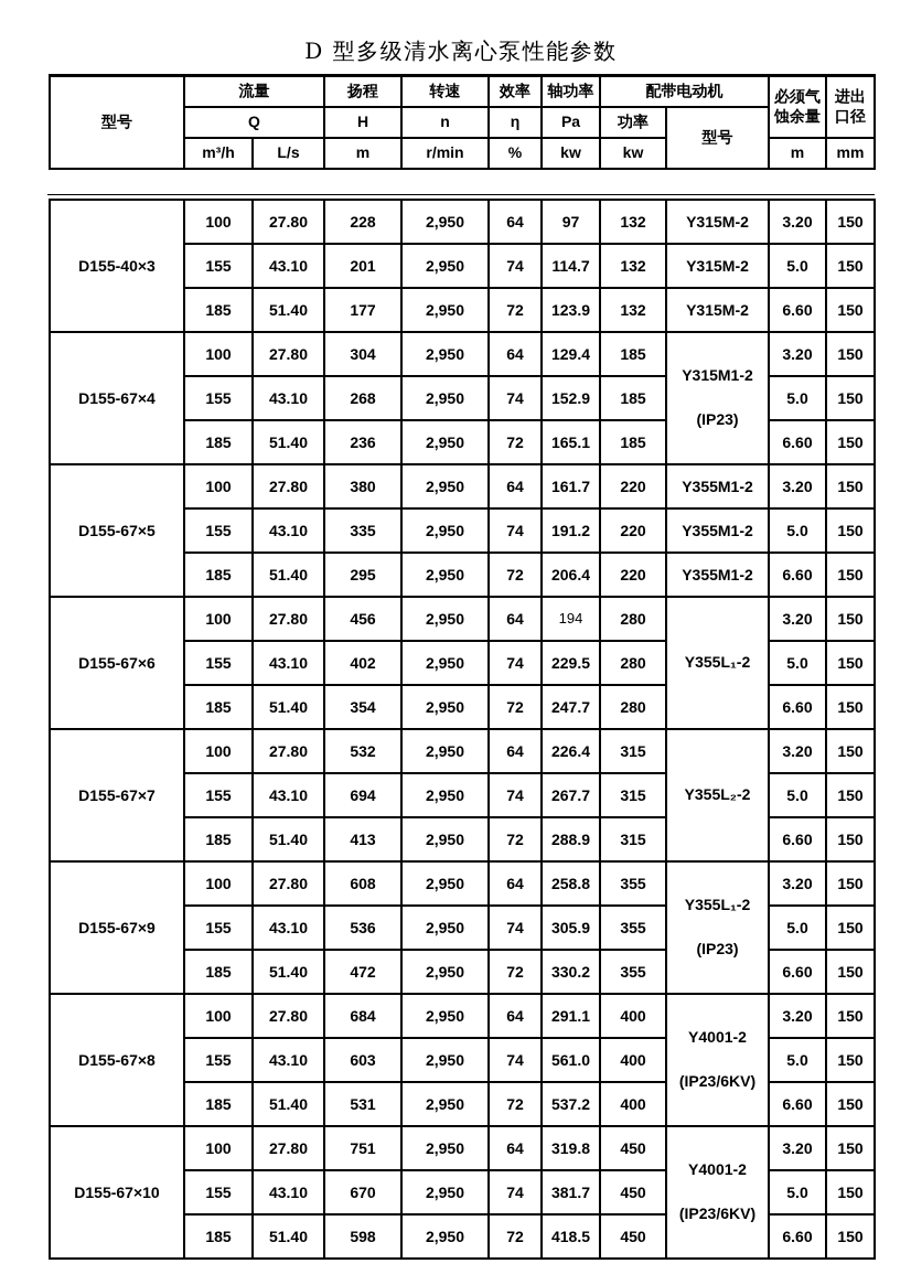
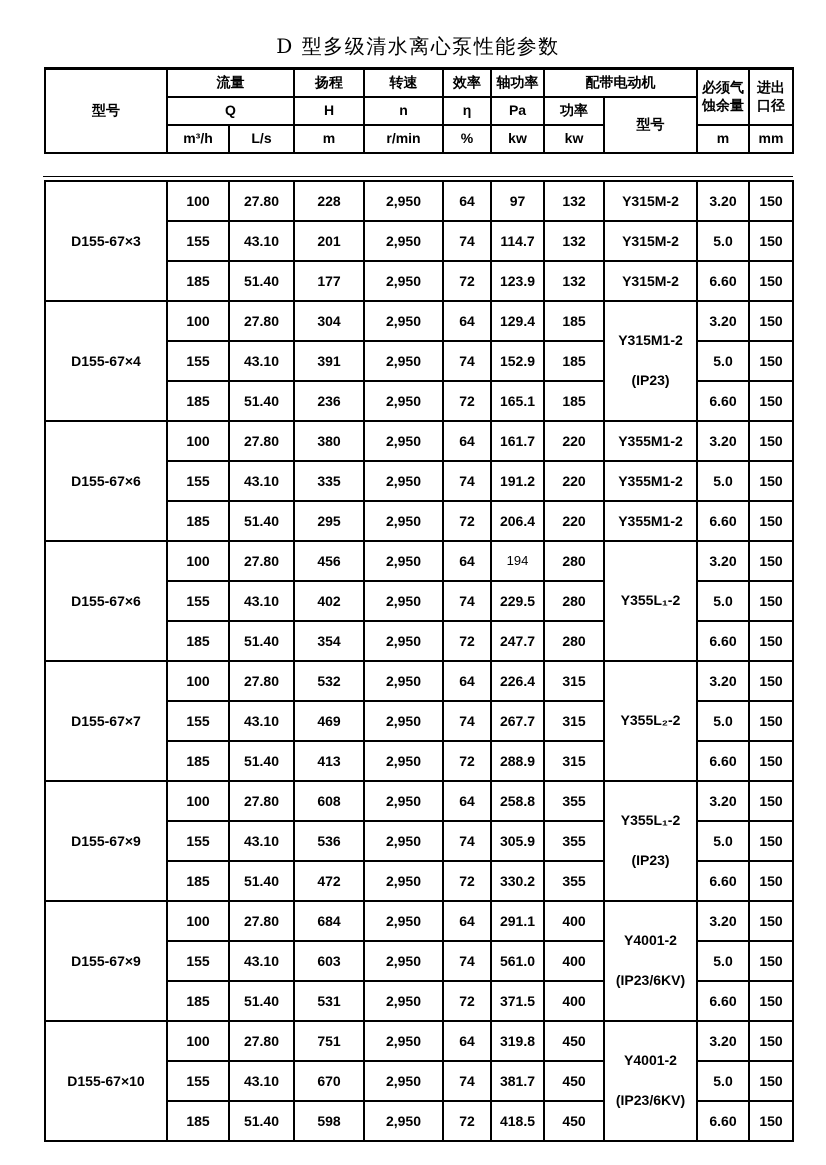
  D 型多级清水离心泵性能参数
  型号	流量	扬程	转速	效率	轴功率	配带电动机	必须气 蚀余量	进出 口径
  Q	H	n	η	Pa	功率	型号
  m³/h	L/s	m	r/min	%	kw	kw	m	mm
- D155-40×3	100	27.80	228	2,950	64	97	132	Y315M-2	3.20	150
+ D155-67×3	100	27.80	228	2,950	64	97	132	Y315M-2	3.20	150
  155	43.10	201	2,950	74	114.7	132	Y315M-2	5.0	150
  185	51.40	177	2,950	72	123.9	132	Y315M-2	6.60	150
  D155-67×4	100	27.80	304	2,950	64	129.4	185	Y315M1-2(IP23)	3.20	150
- 155	43.10	268	2,950	74	152.9	185	5.0	150
+ 155	43.10	391	2,950	74	152.9	185	5.0	150
  185	51.40	236	2,950	72	165.1	185	6.60	150
- D155-67×5	100	27.80	380	2,950	64	161.7	220	Y355M1-2	3.20	150
+ D155-67×6	100	27.80	380	2,950	64	161.7	220	Y355M1-2	3.20	150
  155	43.10	335	2,950	74	191.2	220	Y355M1-2	5.0	150
  185	51.40	295	2,950	72	206.4	220	Y355M1-2	6.60	150
  D155-67×6	100	27.80	456	2,950	64	194	280	Y355L₁-2	3.20	150
  155	43.10	402	2,950	74	229.5	280	5.0	150
  185	51.40	354	2,950	72	247.7	280	6.60	150
  D155-67×7	100	27.80	532	2,950	64	226.4	315	Y355L₂-2	3.20	150
- 155	43.10	694	2,950	74	267.7	315	5.0	150
+ 155	43.10	469	2,950	74	267.7	315	5.0	150
  185	51.40	413	2,950	72	288.9	315	6.60	150
  D155-67×9	100	27.80	608	2,950	64	258.8	355	Y355L₁-2(IP23)	3.20	150
  155	43.10	536	2,950	74	305.9	355	5.0	150
  185	51.40	472	2,950	72	330.2	355	6.60	150
- D155-67×8	100	27.80	684	2,950	64	291.1	400	Y4001-2(IP23/6KV)	3.20	150
+ D155-67×9	100	27.80	684	2,950	64	291.1	400	Y4001-2(IP23/6KV)	3.20	150
  155	43.10	603	2,950	74	561.0	400	5.0	150
- 185	51.40	531	2,950	72	537.2	400	6.60	150
+ 185	51.40	531	2,950	72	371.5	400	6.60	150
  D155-67×10	100	27.80	751	2,950	64	319.8	450	Y4001-2(IP23/6KV)	3.20	150
  155	43.10	670	2,950	74	381.7	450	5.0	150
  185	51.40	598	2,950	72	418.5	450	6.60	150
